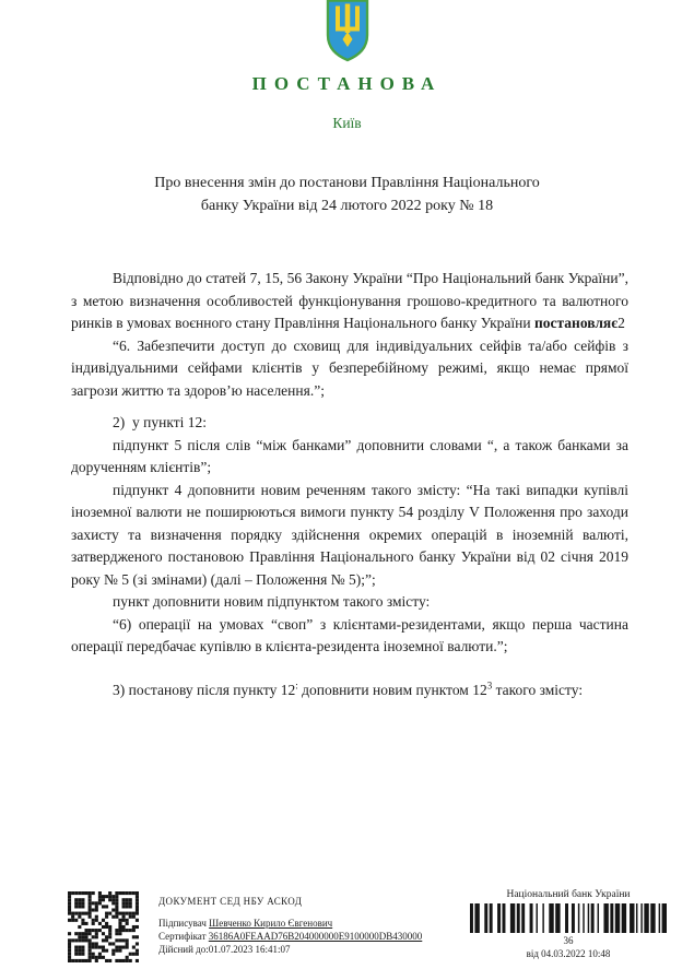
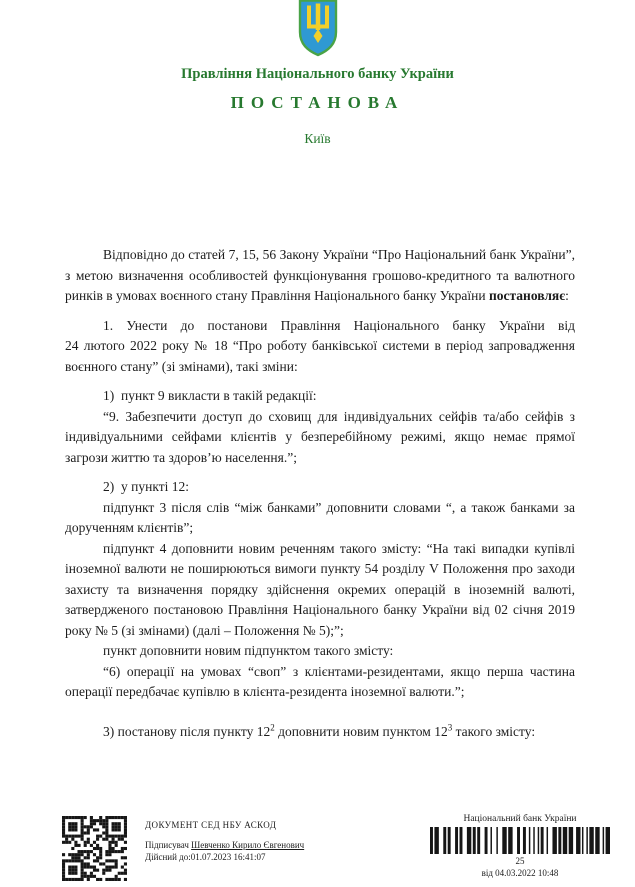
+ Правління Національного банку України
  ПОСТАНОВА
  Київ
- Про внесення змін до постанови Правління Національного
- банку України від 24 лютого 2022 року № 18
- Відповідно до статей 7, 15, 56 Закону України “Про Національний банк України”, з метою визначення особливостей функціонування грошово-кредитного та валютного ринків в умовах воєнного стану Правління Національного банку України постановляє2
+ Відповідно до статей 7, 15, 56 Закону України “Про Національний банк України”, з метою визначення особливостей функціонування грошово-кредитного та валютного ринків в умовах воєнного стану Правління Національного банку України постановляє:
+ 1. Унести до постанови Правління Національного банку України від 24 лютого 2022 року № 18 “Про роботу банківської системи в період запровадження воєнного стану” (зі змінами), такі зміни:
+ 1) пункт 9 викласти в такій редакції:
- “6. Забезпечити доступ до сховищ для індивідуальних сейфів та/або сейфів з індивідуальними сейфами клієнтів у безперебійному режимі, якщо немає прямої загрози життю та здоров’ю населення.”;
+ “9. Забезпечити доступ до сховищ для індивідуальних сейфів та/або сейфів з індивідуальними сейфами клієнтів у безперебійному режимі, якщо немає прямої загрози життю та здоров’ю населення.”;
  2) у пункті 12:
- підпункт 5 після слів “між банками” доповнити словами “, а також банками за дорученням клієнтів”;
+ підпункт 3 після слів “між банками” доповнити словами “, а також банками за дорученням клієнтів”;
  підпункт 4 доповнити новим реченням такого змісту: “На такі випадки купівлі іноземної валюти не поширюються вимоги пункту 54 розділу V Положення про заходи захисту та визначення порядку здійснення окремих операцій в іноземній валюті, затвердженого постановою Правління Національного банку України від 02 січня 2019 року № 5 (зі змінами) (далі – Положення № 5);”;
  пункт доповнити новим підпунктом такого змісту:
  “6) операції на умовах “своп” з клієнтами-резидентами, якщо перша частина операції передбачає купівлю в клієнта-резидента іноземної валюти.”;
- 3) постанову після пункту 12: доповнити новим пунктом 123 такого змісту:
+ 3) постанову після пункту 122 доповнити новим пунктом 123 такого змісту:
  ДОКУМЕНТ СЕД НБУ АСКОД
  Підписувач Шевченко Кирило Євгенович
- Сертифікат 36186A0FEAAD76B204000000E9100000DB430000
  Дійсний до:01.07.2023 16:41:07
  Національний банк України
- 36
+ 25
  від 04.03.2022 10:48
